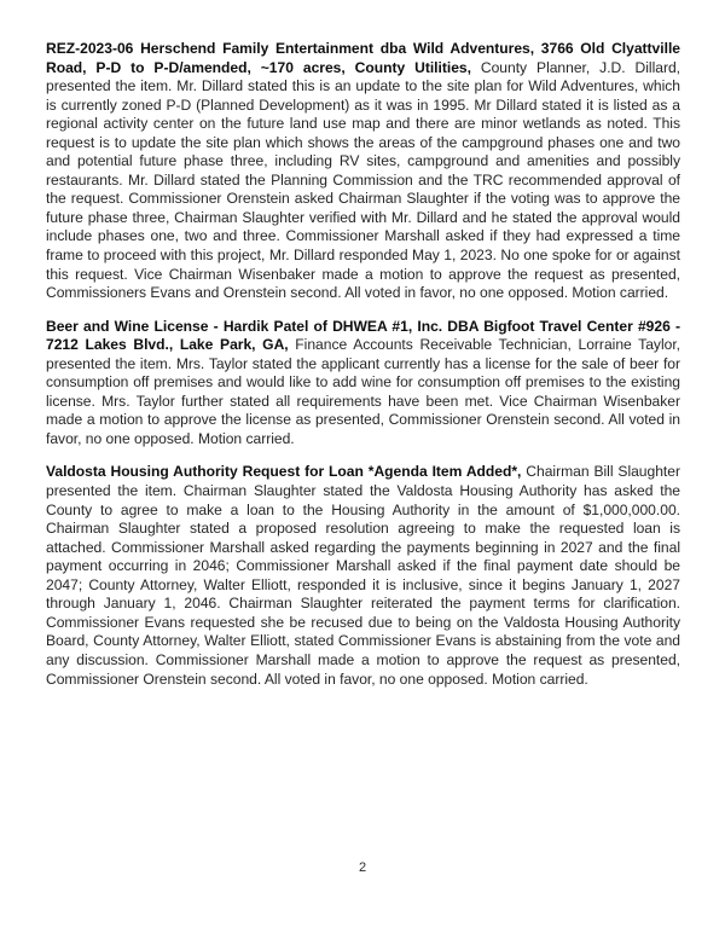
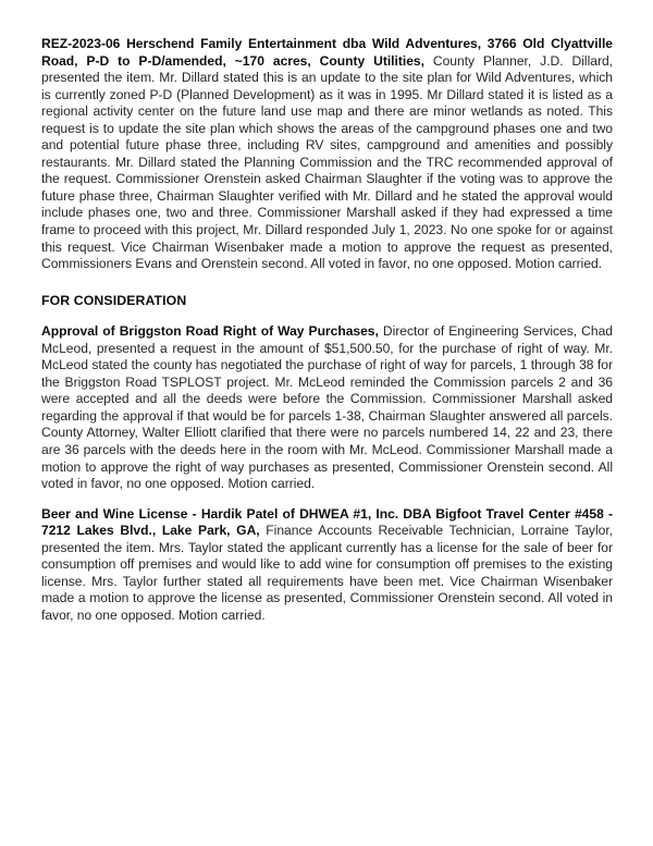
- REZ-2023-06 Herschend Family Entertainment dba Wild Adventures, 3766 Old Clyattville Road, P-D to P-D/amended, ~170 acres, County Utilities, County Planner, J.D. Dillard, presented the item. Mr. Dillard stated this is an update to the site plan for Wild Adventures, which is currently zoned P-D (Planned Development) as it was in 1995. Mr Dillard stated it is listed as a regional activity center on the future land use map and there are minor wetlands as noted. This request is to update the site plan which shows the areas of the campground phases one and two and potential future phase three, including RV sites, campground and amenities and possibly restaurants. Mr. Dillard stated the Planning Commission and the TRC recommended approval of the request. Commissioner Orenstein asked Chairman Slaughter if the voting was to approve the future phase three, Chairman Slaughter verified with Mr. Dillard and he stated the approval would include phases one, two and three. Commissioner Marshall asked if they had expressed a time frame to proceed with this project, Mr. Dillard responded May 1, 2023. No one spoke for or against this request. Vice Chairman Wisenbaker made a motion to approve the request as presented, Commissioners Evans and Orenstein second. All voted in favor, no one opposed. Motion carried.
+ REZ-2023-06 Herschend Family Entertainment dba Wild Adventures, 3766 Old Clyattville Road, P-D to P-D/amended, ~170 acres, County Utilities, County Planner, J.D. Dillard, presented the item. Mr. Dillard stated this is an update to the site plan for Wild Adventures, which is currently zoned P-D (Planned Development) as it was in 1995. Mr Dillard stated it is listed as a regional activity center on the future land use map and there are minor wetlands as noted. This request is to update the site plan which shows the areas of the campground phases one and two and potential future phase three, including RV sites, campground and amenities and possibly restaurants. Mr. Dillard stated the Planning Commission and the TRC recommended approval of the request. Commissioner Orenstein asked Chairman Slaughter if the voting was to approve the future phase three, Chairman Slaughter verified with Mr. Dillard and he stated the approval would include phases one, two and three. Commissioner Marshall asked if they had expressed a time frame to proceed with this project, Mr. Dillard responded July 1, 2023. No one spoke for or against this request. Vice Chairman Wisenbaker made a motion to approve the request as presented, Commissioners Evans and Orenstein second. All voted in favor, no one opposed. Motion carried.
+ FOR CONSIDERATION
+ Approval of Briggston Road Right of Way Purchases, Director of Engineering Services, Chad McLeod, presented a request in the amount of $51,500.50, for the purchase of right of way. Mr. McLeod stated the county has negotiated the purchase of right of way for parcels, 1 through 38 for the Briggston Road TSPLOST project. Mr. McLeod reminded the Commission parcels 2 and 36 were accepted and all the deeds were before the Commission. Commissioner Marshall asked regarding the approval if that would be for parcels 1-38, Chairman Slaughter answered all parcels. County Attorney, Walter Elliott clarified that there were no parcels numbered 14, 22 and 23, there are 36 parcels with the deeds here in the room with Mr. McLeod. Commissioner Marshall made a motion to approve the right of way purchases as presented, Commissioner Orenstein second. All voted in favor, no one opposed. Motion carried.
- Beer and Wine License - Hardik Patel of DHWEA #1, Inc. DBA Bigfoot Travel Center #926 - 7212 Lakes Blvd., Lake Park, GA, Finance Accounts Receivable Technician, Lorraine Taylor, presented the item. Mrs. Taylor stated the applicant currently has a license for the sale of beer for consumption off premises and would like to add wine for consumption off premises to the existing license. Mrs. Taylor further stated all requirements have been met. Vice Chairman Wisenbaker made a motion to approve the license as presented, Commissioner Orenstein second. All voted in favor, no one opposed. Motion carried.
+ Beer and Wine License - Hardik Patel of DHWEA #1, Inc. DBA Bigfoot Travel Center #458 - 7212 Lakes Blvd., Lake Park, GA, Finance Accounts Receivable Technician, Lorraine Taylor, presented the item. Mrs. Taylor stated the applicant currently has a license for the sale of beer for consumption off premises and would like to add wine for consumption off premises to the existing license. Mrs. Taylor further stated all requirements have been met. Vice Chairman Wisenbaker made a motion to approve the license as presented, Commissioner Orenstein second. All voted in favor, no one opposed. Motion carried.
- Valdosta Housing Authority Request for Loan *Agenda Item Added*, Chairman Bill Slaughter presented the item. Chairman Slaughter stated the Valdosta Housing Authority has asked the County to agree to make a loan to the Housing Authority in the amount of $1,000,000.00. Chairman Slaughter stated a proposed resolution agreeing to make the requested loan is attached. Commissioner Marshall asked regarding the payments beginning in 2027 and the final payment occurring in 2046; Commissioner Marshall asked if the final payment date should be 2047; County Attorney, Walter Elliott, responded it is inclusive, since it begins January 1, 2027 through January 1, 2046. Chairman Slaughter reiterated the payment terms for clarification. Commissioner Evans requested she be recused due to being on the Valdosta Housing Authority Board, County Attorney, Walter Elliott, stated Commissioner Evans is abstaining from the vote and any discussion. Commissioner Marshall made a motion to approve the request as presented, Commissioner Orenstein second. All voted in favor, no one opposed. Motion carried.
- 2
